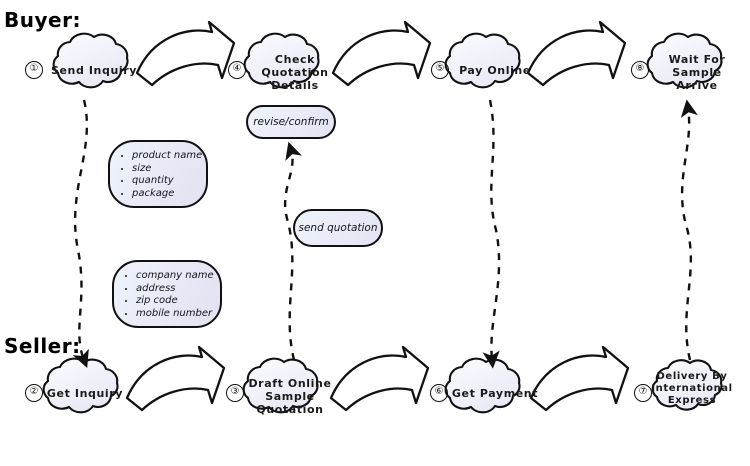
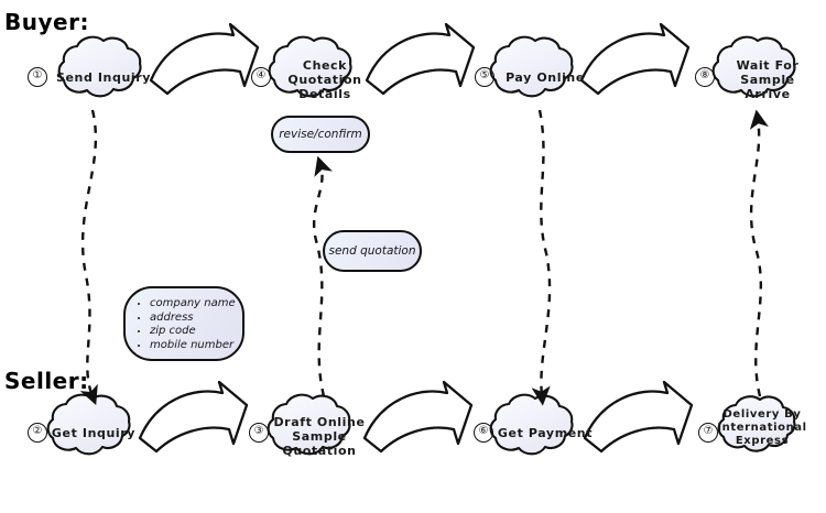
  Buyer:
  Seller:
  Send Inquiry
  Check Quotation
  Details
  Pay Online
  Wait For Sample
  Arrive
  Get Inquiry
  Draft Online
  Sample Quotation
  Get Payment
  Delivery By
  International
  Express
  ①
  ④
  ⑤
  ⑧
  ②
  ③
  ⑥
  ⑦
- product name
- size
- quantity
- package
  company name
  address
  zip code
  mobile number
  revise/confirm
  send quotation
